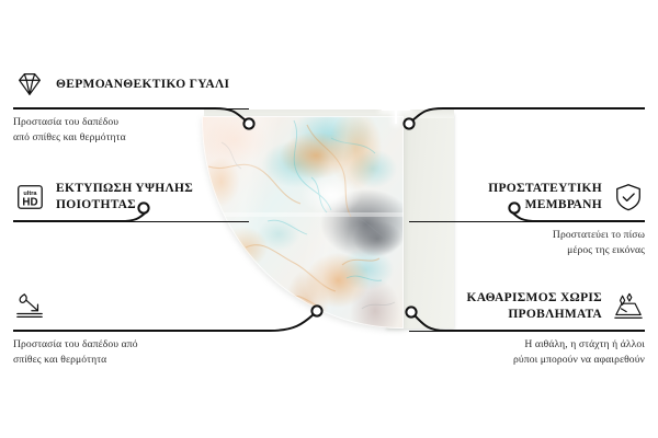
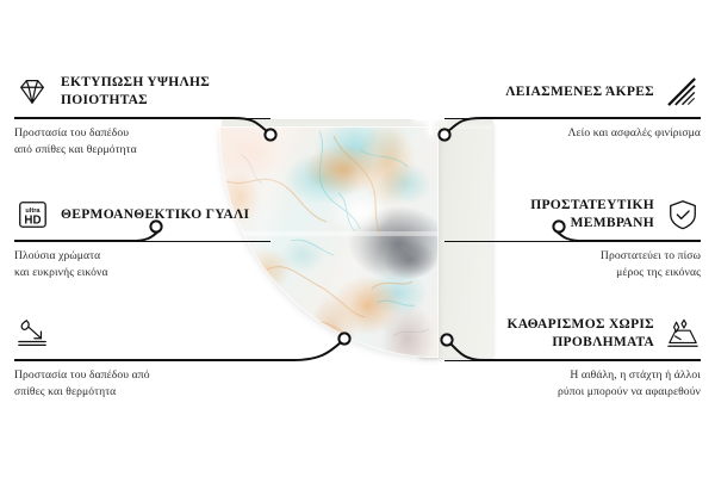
- ΘΕΡΜΟΑΝΘΕΚΤΙΚΟ ΓΥΑΛΙ
+ ΕΚΤΥΠΩΣΗ ΥΨΗΛΗΣ ΠΟΙΟΤΗΤΑΣ
  Προστασία του δαπέδου
  από σπίθες και θερμότητα
  HD
- ΕΚΤΥΠΩΣΗ ΥΨΗΛΗΣ ΠΟΙΟΤΗΤΑΣ
+ ΘΕΡΜΟΑΝΘΕΚΤΙΚΟ ΓΥΑΛΙ
+ Πλούσια χρώματα
+ και ευκρινής εικόνα
  Προστασία του δαπέδου από
  σπίθες και θερμότητα
+ ΛΕΙΑΣΜΕΝΕΣ ΆΚΡΕΣ
+ Λείο και ασφαλές φινίρισμα
  ΠΡΟΣΤΑΤΕΥΤΙΚΗ ΜΕΜΒΡΑΝΗ
  Προστατεύει το πίσω
  μέρος της εικόνας
  ΚΑΘΑΡΙΣΜΟΣ ΧΩΡΙΣ ΠΡΟΒΛΗΜΑΤΑ
  Η αιθάλη, η στάχτη ή άλλοι
  ρύποι μπορούν να αφαιρεθούν
